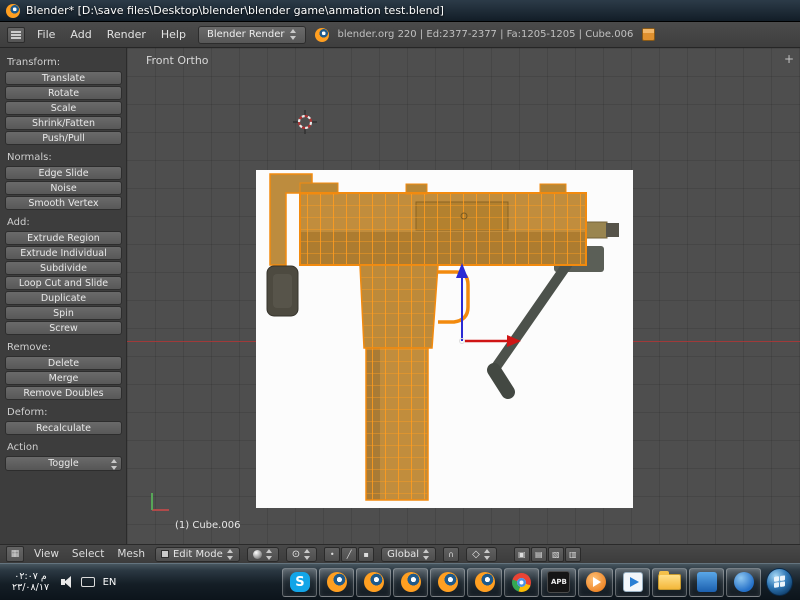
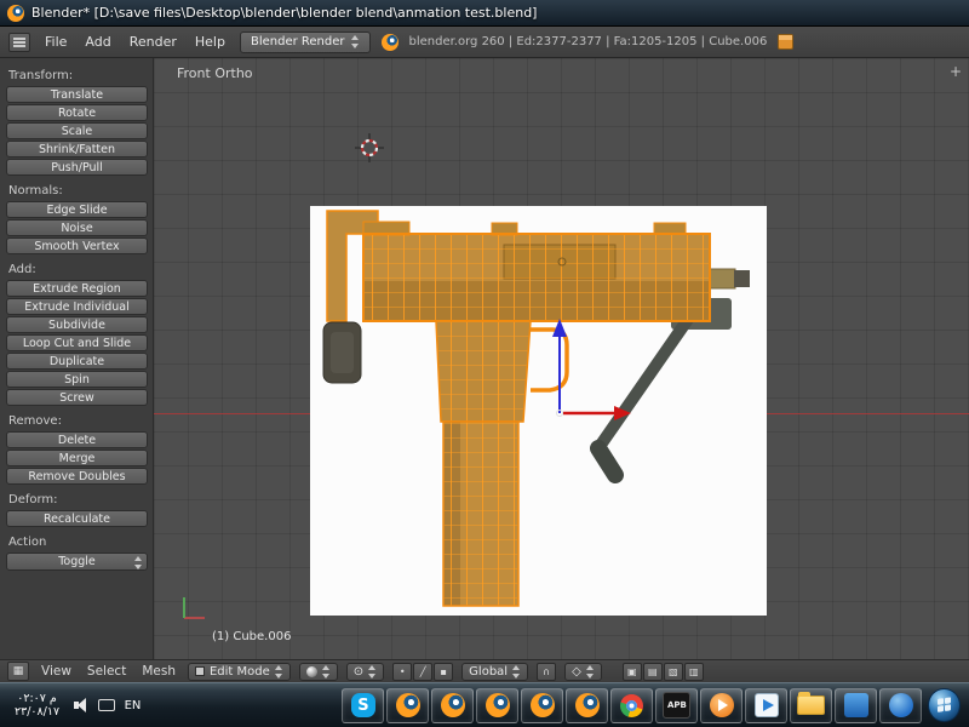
- Blender* [D:\save files\Desktop\blender\blender game\anmation test.blend]
+ Blender* [D:\save files\Desktop\blender\blender blend\anmation test.blend]
  File
  Add
  Render
  Help
  Blender Render
- blender.org 220 | Ed:2377-2377 | Fa:1205-1205 | Cube.006
+ blender.org 260 | Ed:2377-2377 | Fa:1205-1205 | Cube.006
  Transform:
  Translate
  Rotate
  Scale
  Shrink/Fatten
  Push/Pull
  Normals:
  Edge Slide
  Noise
  Smooth Vertex
  Add:
  Extrude Region
  Extrude Individual
  Subdivide
  Loop Cut and Slide
  Duplicate
  Spin
  Screw
  Remove:
  Delete
  Merge
  Remove Doubles
  Deform:
  Recalculate
  Action
  Toggle
  Front Ortho
  (1) Cube.006
  +
  ▦
  View
  Select
  Mesh
  Edit Mode
  ⊙
  •
  ╱
  ▪
  Global
  ∩
  ◇
  ▣
  ▤
  ▧
  ▥
  م ٠٢:٠٧
  ٢٣/٠٨/١٧
  EN
  S
  APB
